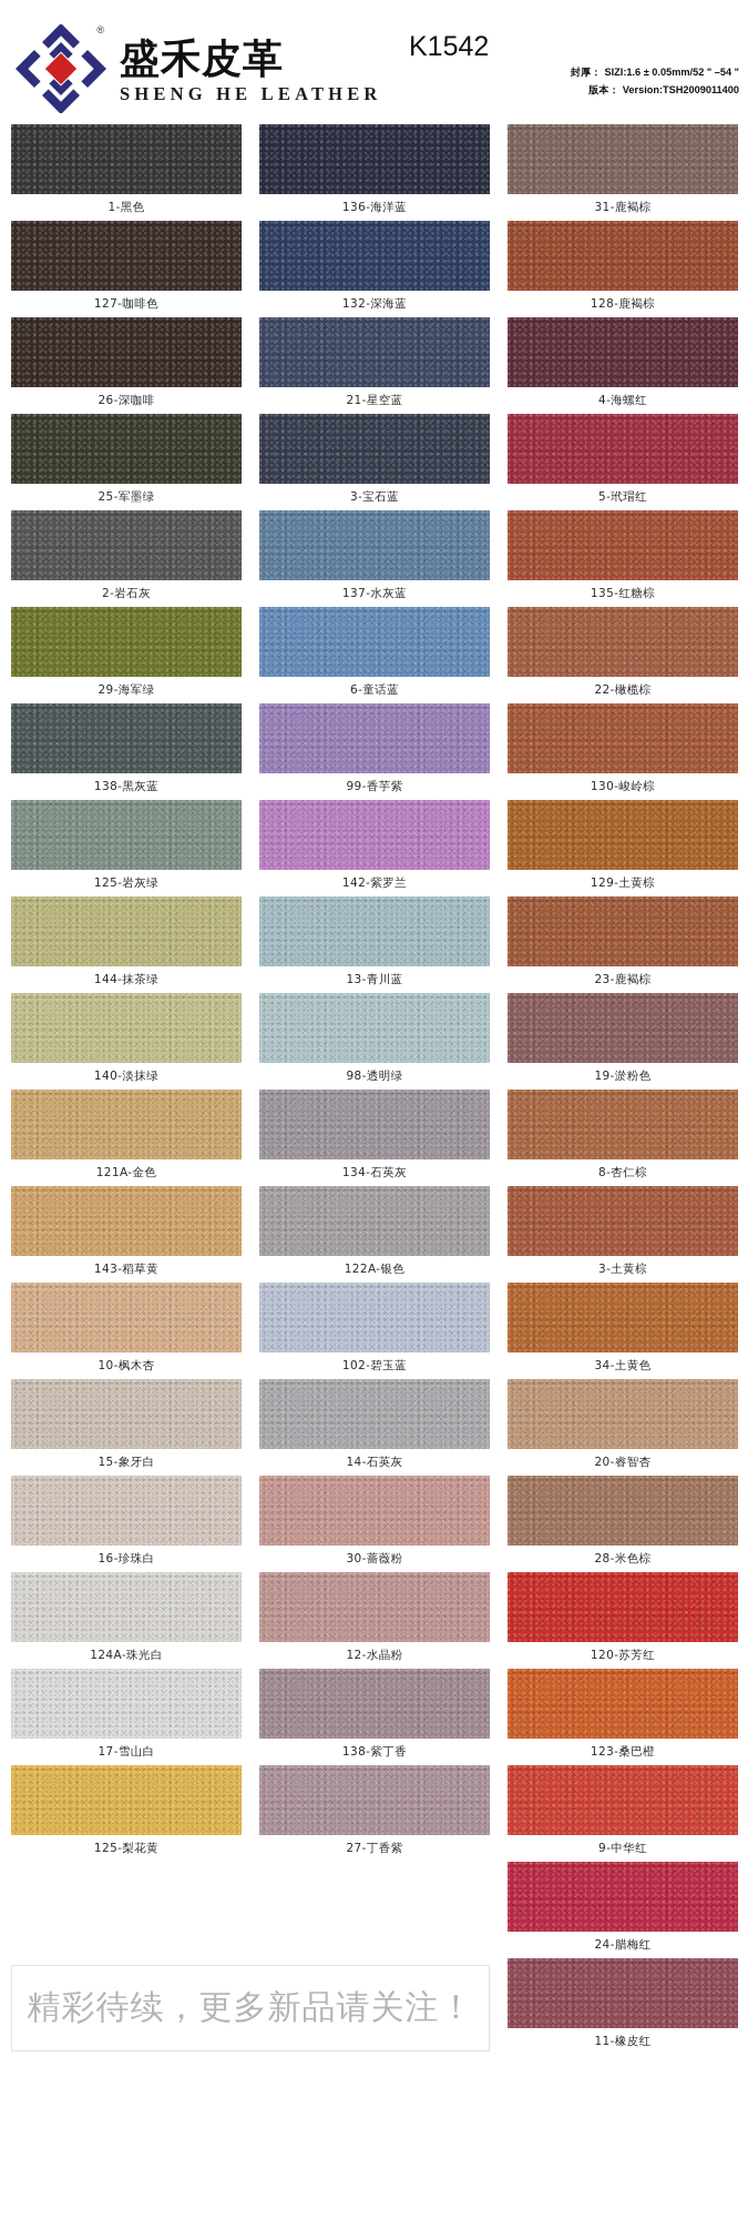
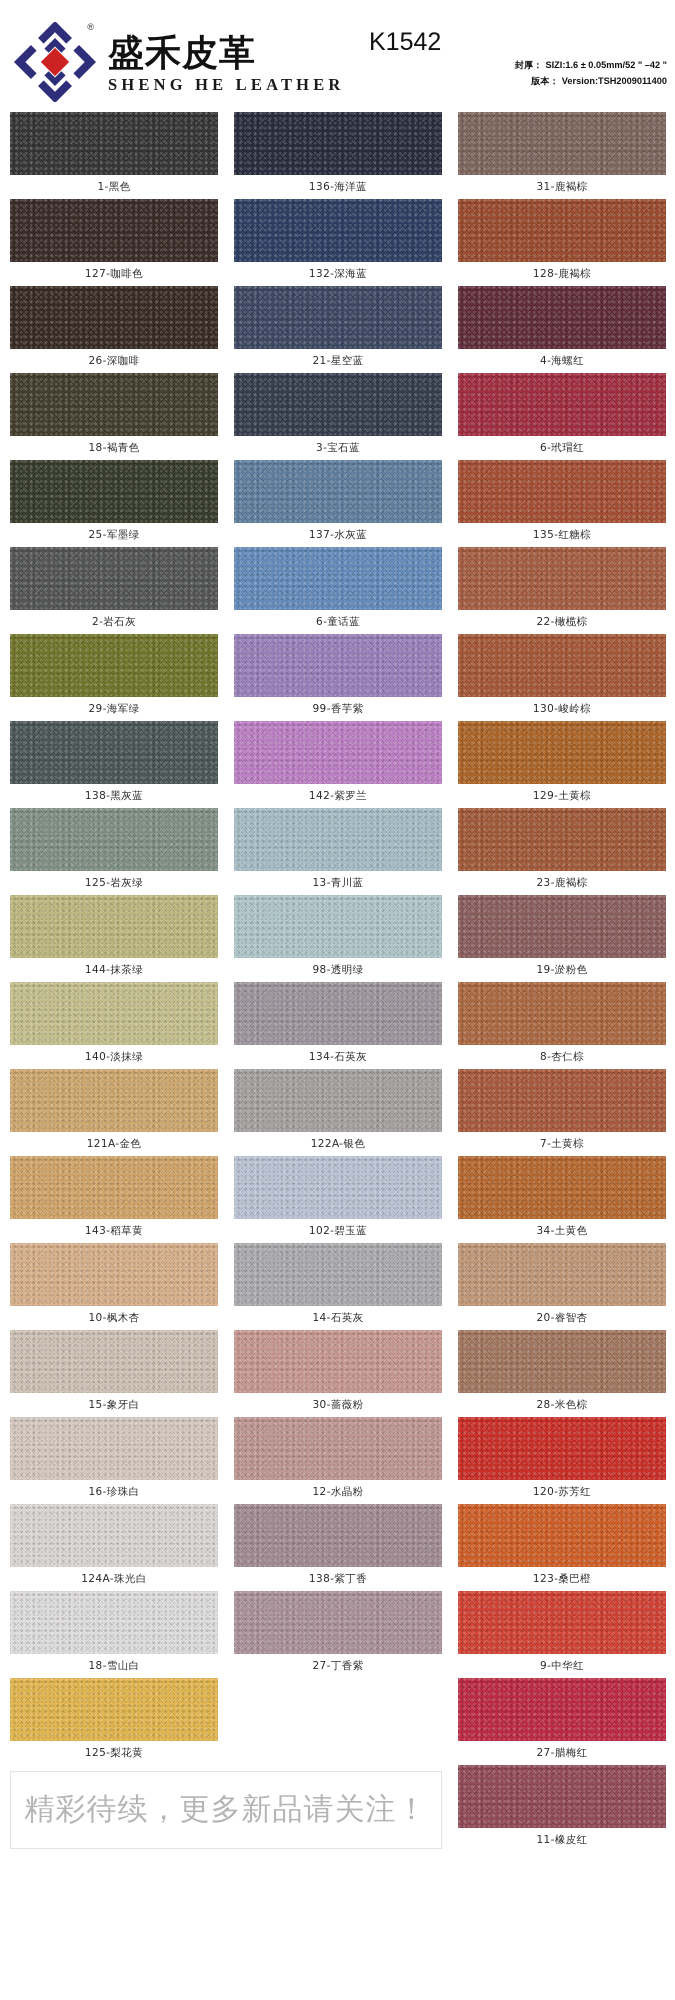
  ®
  盛禾皮革
  SHENG HE LEATHER
  K1542
- 封厚： SIZI:1.6 ± 0.05mm/52 " –54 "
+ 封厚： SIZI:1.6 ± 0.05mm/52 " –42 "
  版本： Version:TSH2009011400
  1-黑色
  127-咖啡色
  26-深咖啡
+ 18-褐青色
  25-军墨绿
  2-岩石灰
  29-海军绿
  138-黑灰蓝
  125-岩灰绿
  144-抹茶绿
  140-淡抹绿
  121A-金色
  143-稻草黄
  10-枫木杏
  15-象牙白
  16-珍珠白
  124A-珠光白
- 17-雪山白
+ 18-雪山白
  125-梨花黄
  136-海洋蓝
  132-深海蓝
  21-星空蓝
  3-宝石蓝
  137-水灰蓝
  6-童话蓝
  99-香芋紫
  142-紫罗兰
  13-青川蓝
  98-透明绿
  134-石英灰
  122A-银色
  102-碧玉蓝
  14-石英灰
  30-蔷薇粉
  12-水晶粉
  138-紫丁香
  27-丁香紫
  31-鹿褐棕
  128-鹿褐棕
  4-海螺红
- 5-玳瑁红
+ 6-玳瑁红
  135-红糖棕
  22-橄榄棕
  130-峻岭棕
  129-土黄棕
  23-鹿褐棕
  19-淤粉色
  8-杏仁棕
- 3-土黄棕
+ 7-土黄棕
  34-土黄色
  20-睿智杏
  28-米色棕
  120-苏芳红
  123-桑巴橙
  9-中华红
- 24-腊梅红
+ 27-腊梅红
  11-橡皮红
  精彩待续，更多新品请关注！
